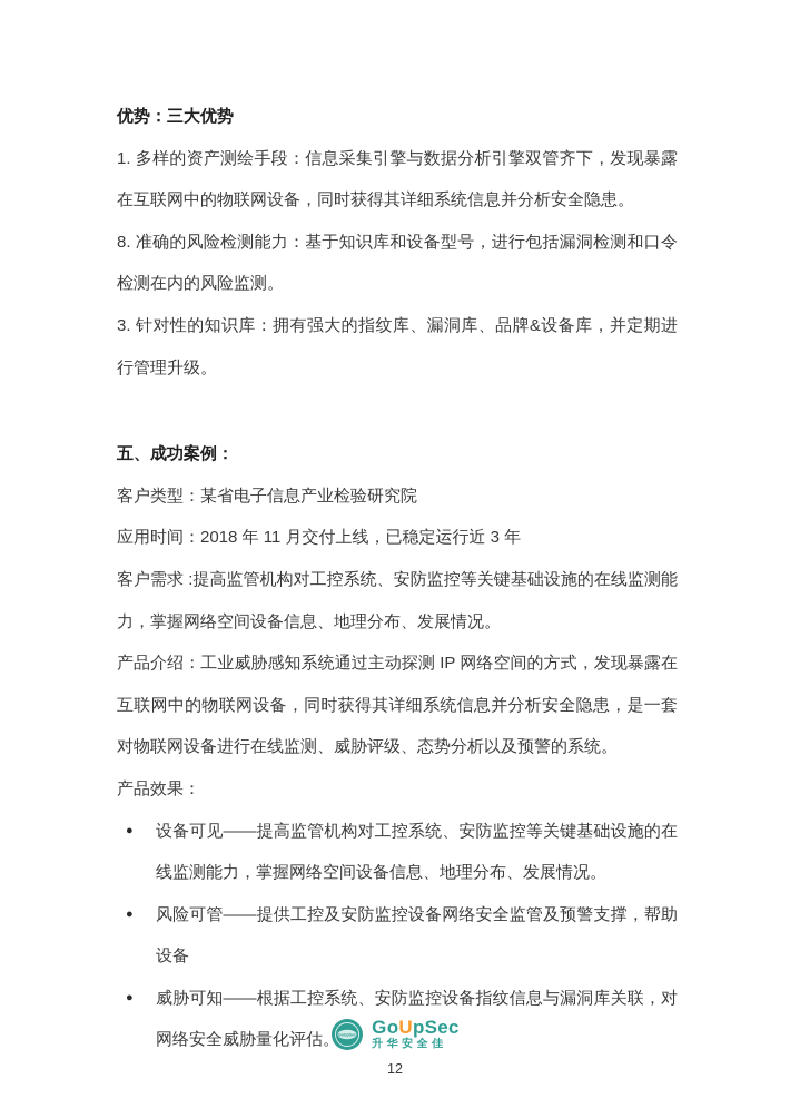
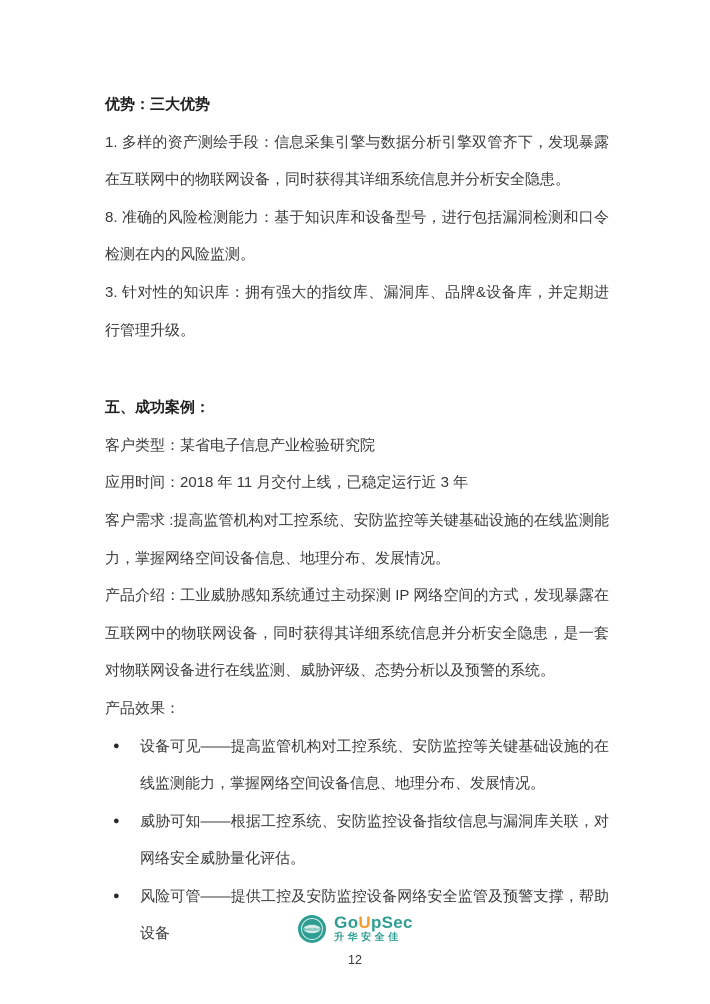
  优势：三大优势
  1. 多样的资产测绘手段：信息采集引擎与数据分析引擎双管齐下，发现暴露在互联网中的物联网设备，同时获得其详细系统信息并分析安全隐患。
  8. 准确的风险检测能力：基于知识库和设备型号，进行包括漏洞检测和口令检测在内的风险监测。
  3. 针对性的知识库：拥有强大的指纹库、漏洞库、品牌&设备库，并定期进行管理升级。
  五、成功案例：
  客户类型：某省电子信息产业检验研究院
  应用时间：2018 年 11 月交付上线，已稳定运行近 3 年
  客户需求 :提高监管机构对工控系统、安防监控等关键基础设施的在线监测能力，掌握网络空间设备信息、地理分布、发展情况。
  产品介绍：工业威胁感知系统通过主动探测 IP 网络空间的方式，发现暴露在互联网中的物联网设备，同时获得其详细系统信息并分析安全隐患，是一套对物联网设备进行在线监测、威胁评级、态势分析以及预警的系统。
  产品效果：
  ●
  设备可见——提高监管机构对工控系统、安防监控等关键基础设施的在线监测能力，掌握网络空间设备信息、地理分布、发展情况。
  ●
- 风险可管——提供工控及安防监控设备网络安全监管及预警支撑，帮助设备
+ 威胁可知——根据工控系统、安防监控设备指纹信息与漏洞库关联，对网络安全威胁量化评估。
  ●
- 威胁可知——根据工控系统、安防监控设备指纹信息与漏洞库关联，对网络安全威胁量化评估。
+ 风险可管——提供工控及安防监控设备网络安全监管及预警支撑，帮助设备
  GoUpSec
  升华安全佳
  12
